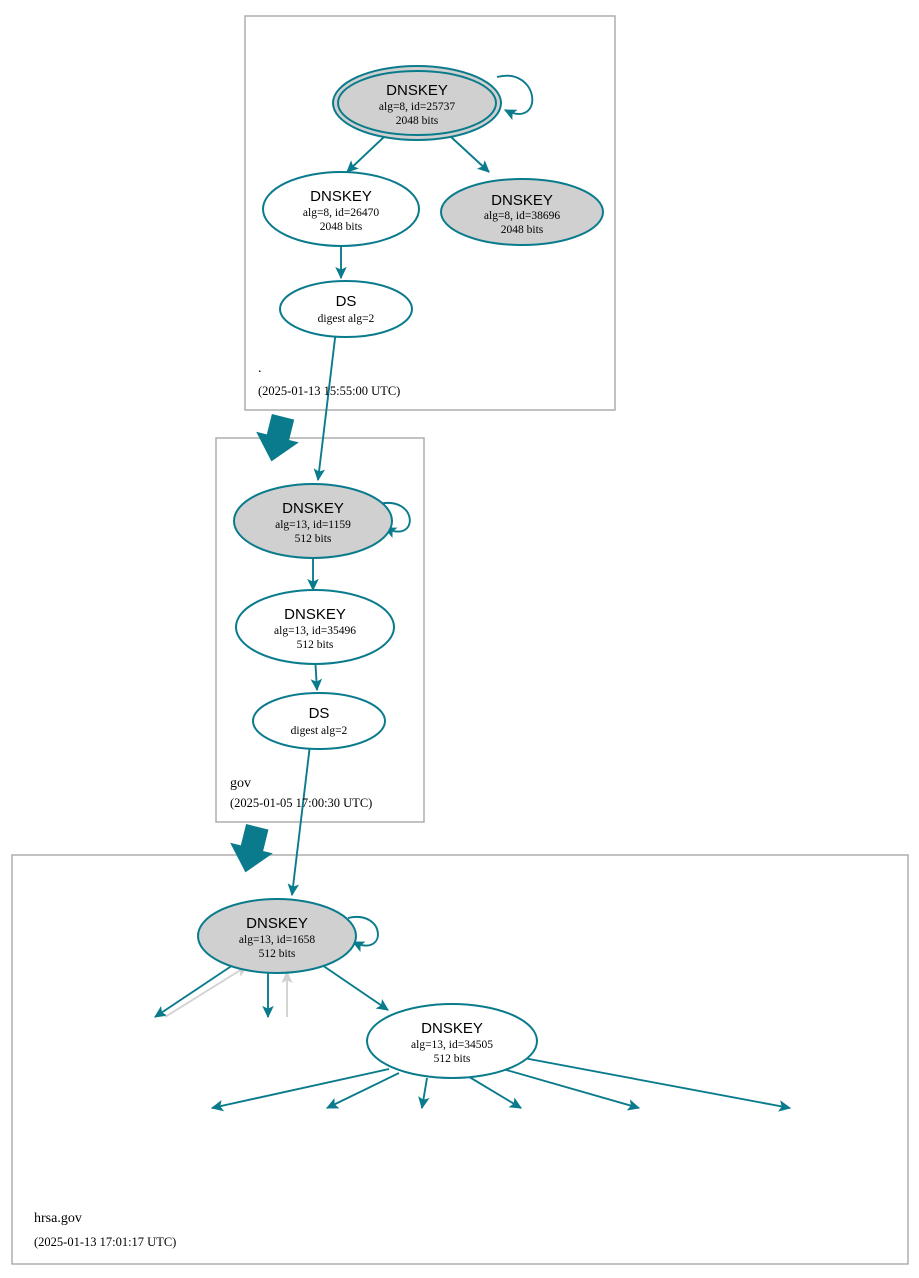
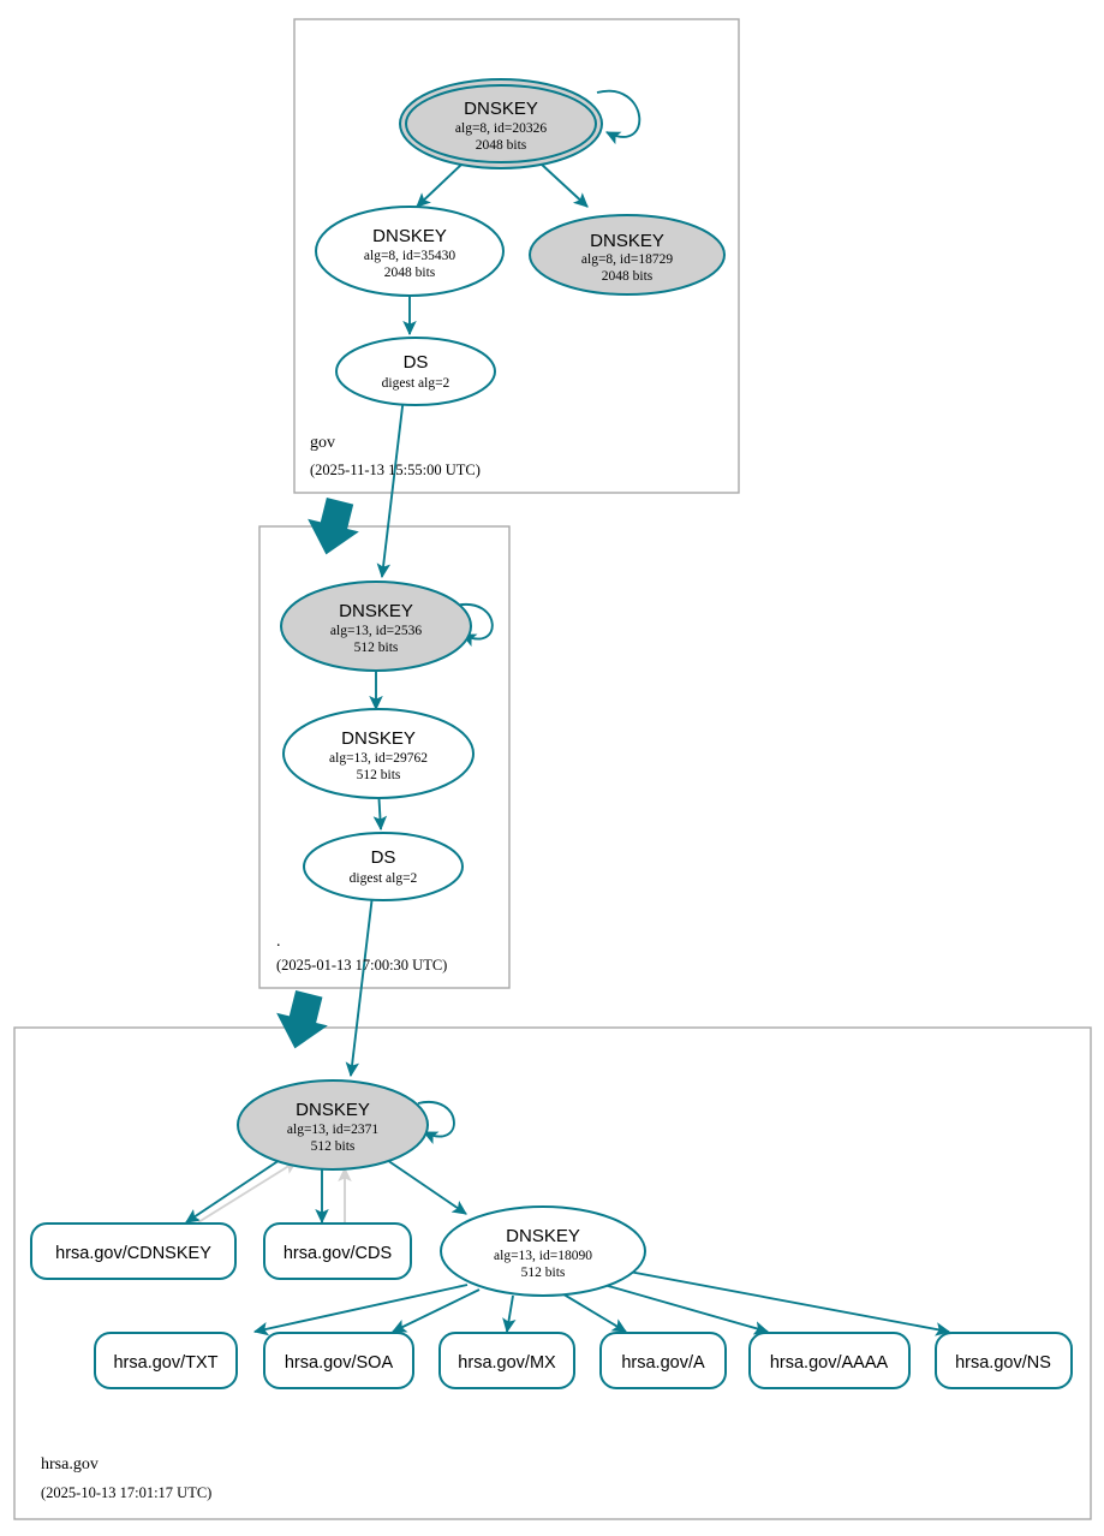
  DNSKEY
- alg=8, id=25737
+ alg=8, id=20326
  2048 bits
  DNSKEY
- alg=8, id=26470
+ alg=8, id=35430
  2048 bits
  DNSKEY
- alg=8, id=38696
+ alg=8, id=18729
  2048 bits
  DS
  digest alg=2
- .
+ gov
- (2025-01-13 15:55:00 UTC)
+ (2025-11-13 15:55:00 UTC)
  DNSKEY
- alg=13, id=1159
+ alg=13, id=2536
  512 bits
  DNSKEY
- alg=13, id=35496
+ alg=13, id=29762
  512 bits
  DS
  digest alg=2
- gov
+ .
- (2025-01-05 17:00:30 UTC)
+ (2025-01-13 17:00:30 UTC)
  DNSKEY
- alg=13, id=1658
+ alg=13, id=2371
  512 bits
  DNSKEY
- alg=13, id=34505
+ alg=13, id=18090
  512 bits
+ hrsa.gov/CDNSKEY
+ hrsa.gov/CDS
+ hrsa.gov/TXT
+ hrsa.gov/SOA
+ hrsa.gov/MX
+ hrsa.gov/A
+ hrsa.gov/AAAA
+ hrsa.gov/NS
  hrsa.gov
- (2025-01-13 17:01:17 UTC)
+ (2025-10-13 17:01:17 UTC)
